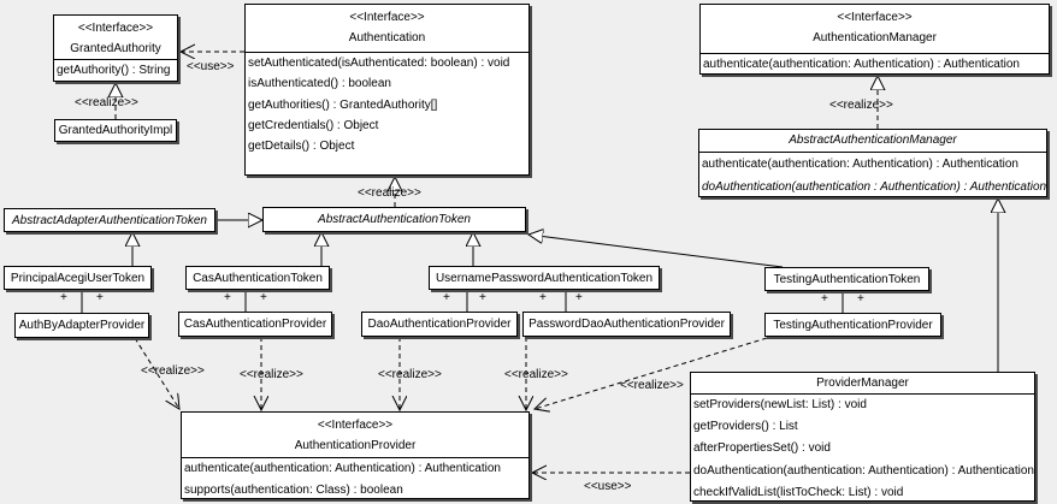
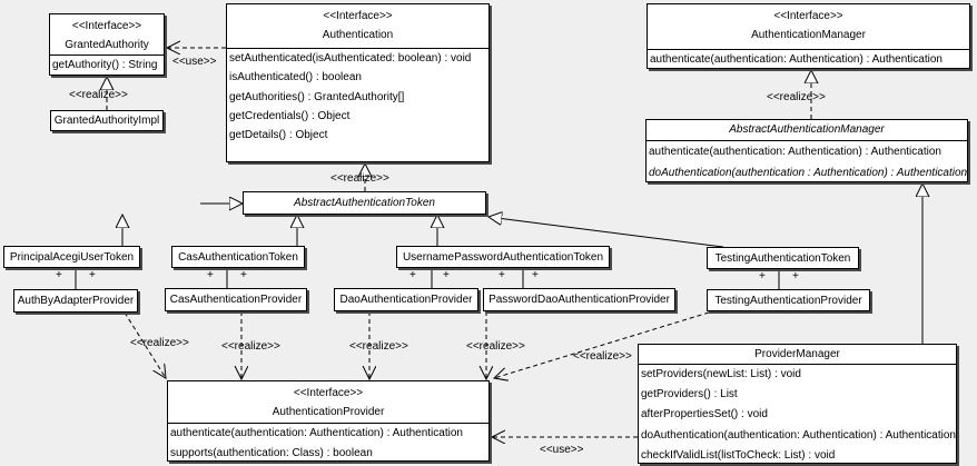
  <<Interface>>
  GrantedAuthority
  getAuthority() : String
  GrantedAuthorityImpl
  <<Interface>>
  Authentication
  setAuthenticated(isAuthenticated: boolean) : void
  isAuthenticated() : boolean
  getAuthorities() : GrantedAuthority[]
  getCredentials() : Object
  getDetails() : Object
  <<Interface>>
  AuthenticationManager
  authenticate(authentication: Authentication) : Authentication
  AbstractAuthenticationManager
  authenticate(authentication: Authentication) : Authentication
  doAuthentication(authentication : Authentication) : Authentication
- AbstractAdapterAuthenticationToken
  AbstractAuthenticationToken
  PrincipalAcegiUserToken
  CasAuthenticationToken
  UsernamePasswordAuthenticationToken
  TestingAuthenticationToken
  AuthByAdapterProvider
  CasAuthenticationProvider
  DaoAuthenticationProvider
  PasswordDaoAuthenticationProvider
  TestingAuthenticationProvider
  <<Interface>>
  AuthenticationProvider
  authenticate(authentication: Authentication) : Authentication
  supports(authentication: Class) : boolean
  ProviderManager
  setProviders(newList: List) : void
  getProviders() : List
  afterPropertiesSet() : void
  doAuthentication(authentication: Authentication) : Authentication
  checkIfValidList(listToCheck: List) : void
  <<use>>
  <<realize>>
  <<realize>>
  <<realize>>
  <<realize>>
  <<realize>>
  <<realize>>
  <<realize>>
  <<realize>>
  <<use>>
  +
  +
  +
  +
  +
  +
  +
  +
  +
  +
